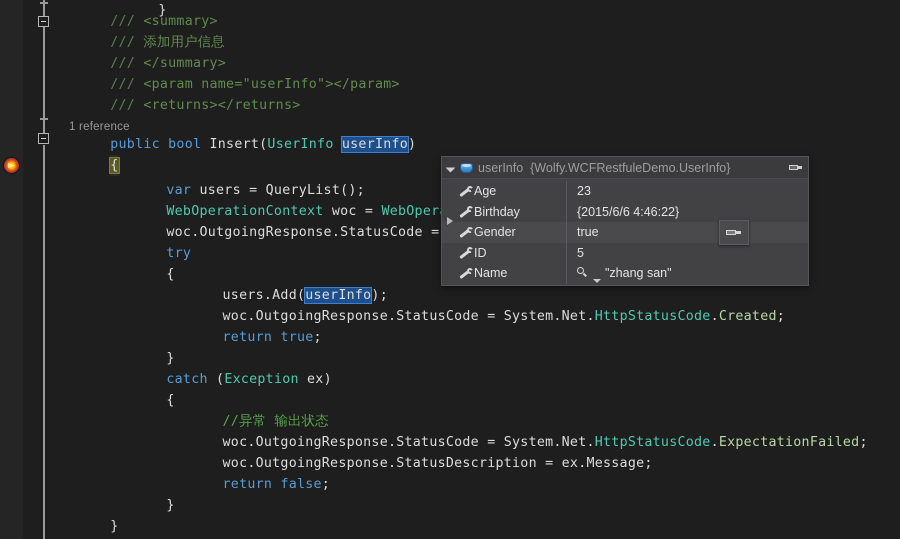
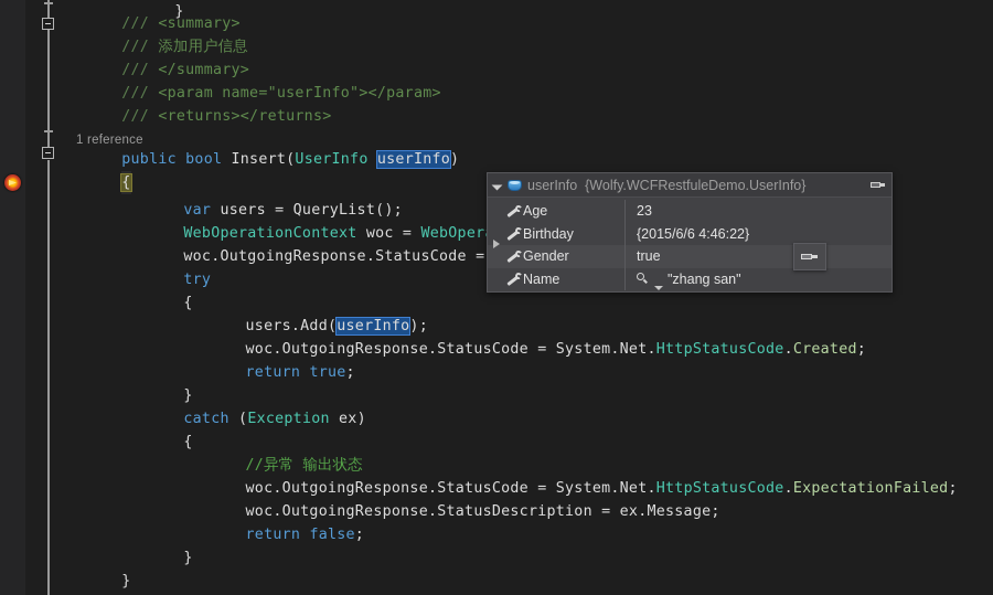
  1 reference
  }
  /// <summary>
  /// 添加用户信息
  /// </summary>
  /// <param name="userInfo"></param>
  /// <returns></returns>
  public bool Insert(UserInfo userInfo)
  {
  var users = QueryList();
  WebOperationContext woc = WebOper
  woc.OutgoingResponse.StatusCode =
  try
  {
  users.Add(userInfo);
  woc.OutgoingResponse.StatusCode = System.Net.HttpStatusCode.Created;
  return true;
  }
  catch (Exception ex)
  {
  //异常 输出状态
  woc.OutgoingResponse.StatusCode = System.Net.HttpStatusCode.ExpectationFailed;
  woc.OutgoingResponse.StatusDescription = ex.Message;
  return false;
  }
  }
  userInfo {Wolfy.WCFRestfuleDemo.UserInfo}
  Age
  23
  Birthday
  {2015/6/6 4:46:22}
  Gender
  true
- ID
- 5
  Name
  "zhang san"
